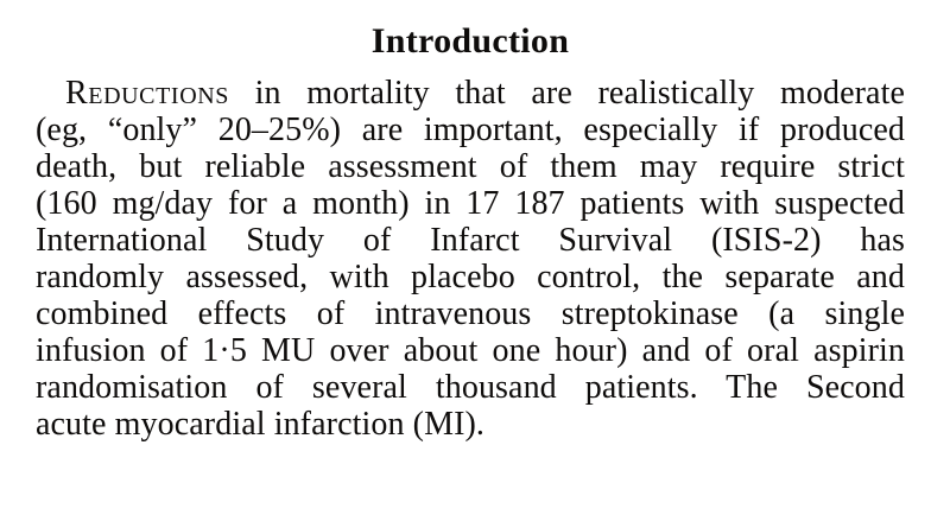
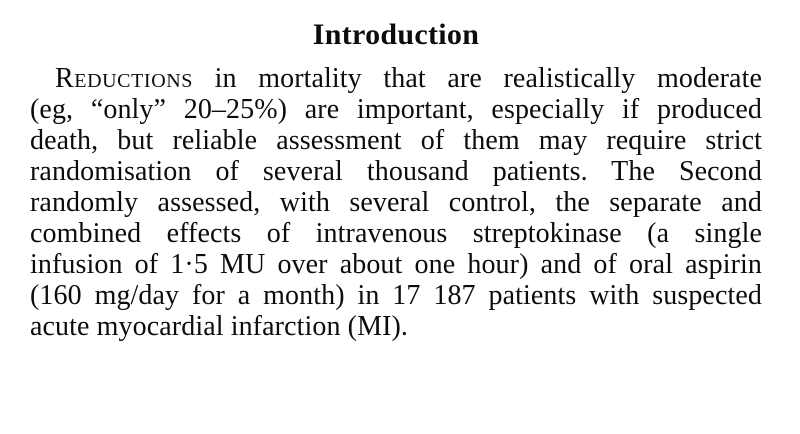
  Introduction
  Reductions in mortality that are realistically moderate
  (eg, “only” 20–25%) are important, especially if produced
  death, but reliable assessment of them may require strict
- (160 mg/day for a month) in 17 187 patients with suspected
+ randomisation of several thousand patients. The Second
- International Study of Infarct Survival (ISIS-2) has
- randomly assessed, with placebo control, the separate and
+ randomly assessed, with several control, the separate and
  combined effects of intravenous streptokinase (a single
  infusion of 1·5 MU over about one hour) and of oral aspirin
- randomisation of several thousand patients. The Second
+ (160 mg/day for a month) in 17 187 patients with suspected
  acute myocardial infarction (MI).
